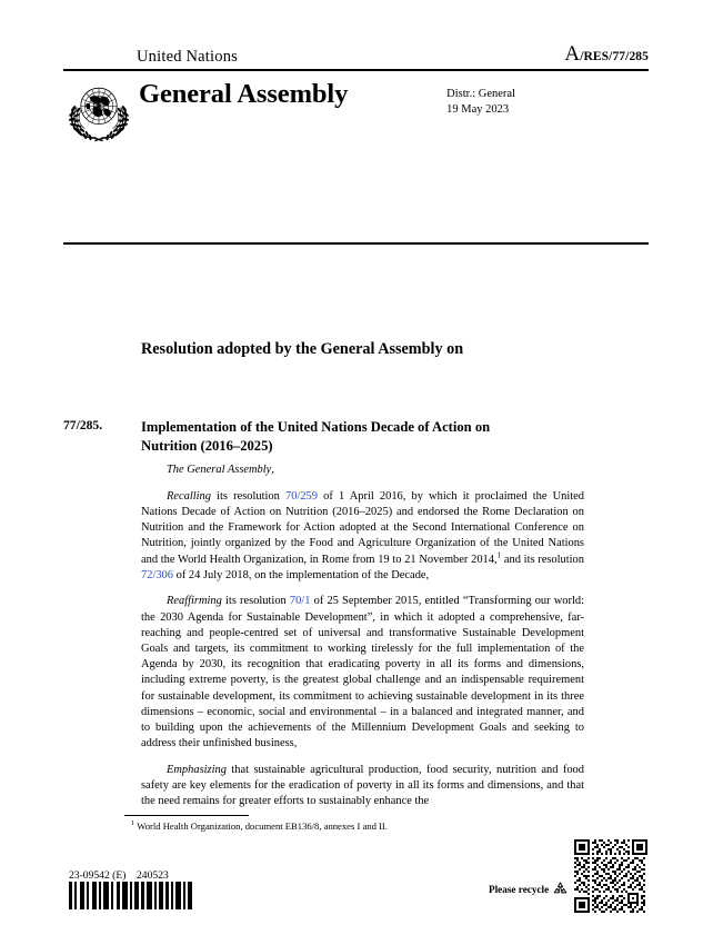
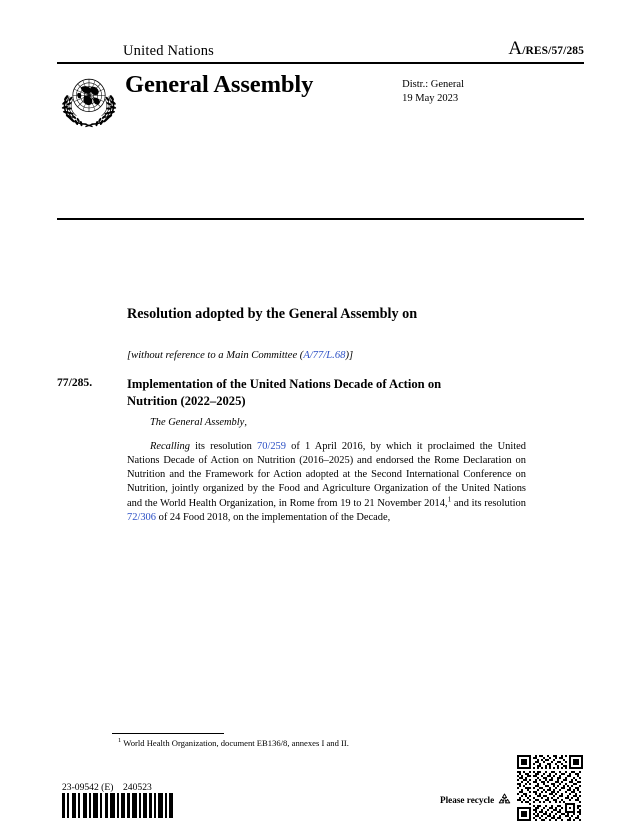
  United Nations
- A/RES/77/285
+ A/RES/57/285
  General Assembly
  Distr.: General
  19 May 2023
  Resolution adopted by the General Assembly on
+ [without reference to a Main Committee (A/77/L.68)]
  77/285.
- Implementation of the United Nations Decade of Action on Nutrition (2016–2025)
+ Implementation of the United Nations Decade of Action on Nutrition (2022–2025)
  The General Assembly,
- Recalling its resolution 70/259 of 1 April 2016, by which it proclaimed the United Nations Decade of Action on Nutrition (2016–2025) and endorsed the Rome Declaration on Nutrition and the Framework for Action adopted at the Second International Conference on Nutrition, jointly organized by the Food and Agriculture Organization of the United Nations and the World Health Organization, in Rome from 19 to 21 November 2014,1 and its resolution 72/306 of 24 July 2018, on the implementation of the Decade,
+ Recalling its resolution 70/259 of 1 April 2016, by which it proclaimed the United Nations Decade of Action on Nutrition (2016–2025) and endorsed the Rome Declaration on Nutrition and the Framework for Action adopted at the Second International Conference on Nutrition, jointly organized by the Food and Agriculture Organization of the United Nations and the World Health Organization, in Rome from 19 to 21 November 2014,1 and its resolution 72/306 of 24 Food 2018, on the implementation of the Decade,
- Reaffirming its resolution 70/1 of 25 September 2015, entitled “Transforming our world: the 2030 Agenda for Sustainable Development”, in which it adopted a comprehensive, far-reaching and people-centred set of universal and transformative Sustainable Development Goals and targets, its commitment to working tirelessly for the full implementation of the Agenda by 2030, its recognition that eradicating poverty in all its forms and dimensions, including extreme poverty, is the greatest global challenge and an indispensable requirement for sustainable development, its commitment to achieving sustainable development in its three dimensions – economic, social and environmental – in a balanced and integrated manner, and to building upon the achievements of the Millennium Development Goals and seeking to address their unfinished business,
- Emphasizing that sustainable agricultural production, food security, nutrition and food safety are key elements for the eradication of poverty in all its forms and dimensions, and that the need remains for greater efforts to sustainably enhance the
  World Health Organization, document EB136/8, annexes I and II.
  23-09542 (E) 240523
  Please recycle
